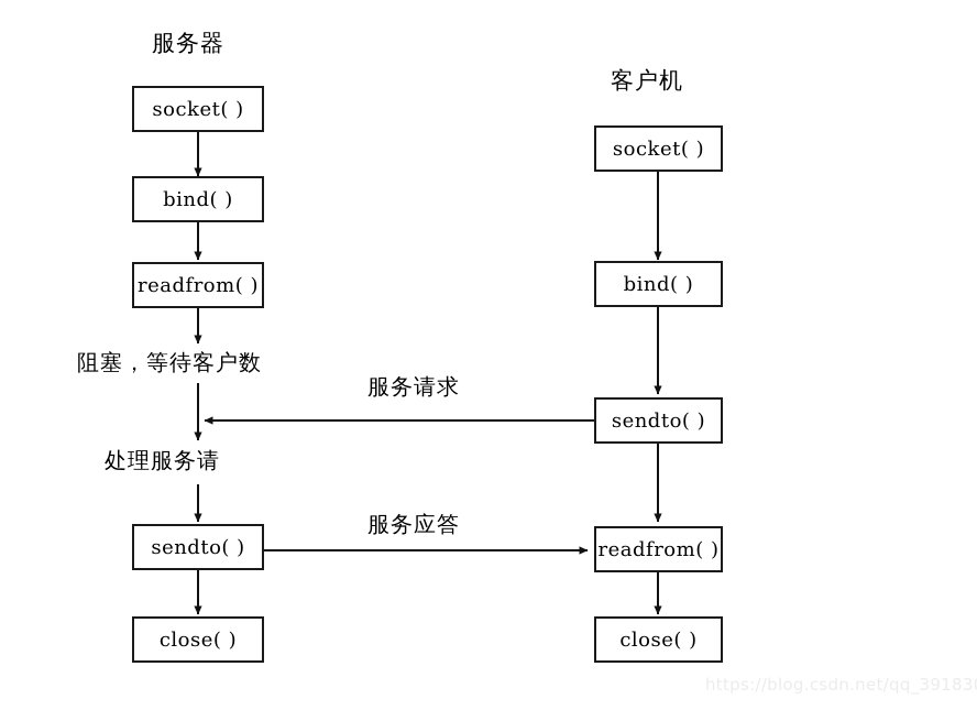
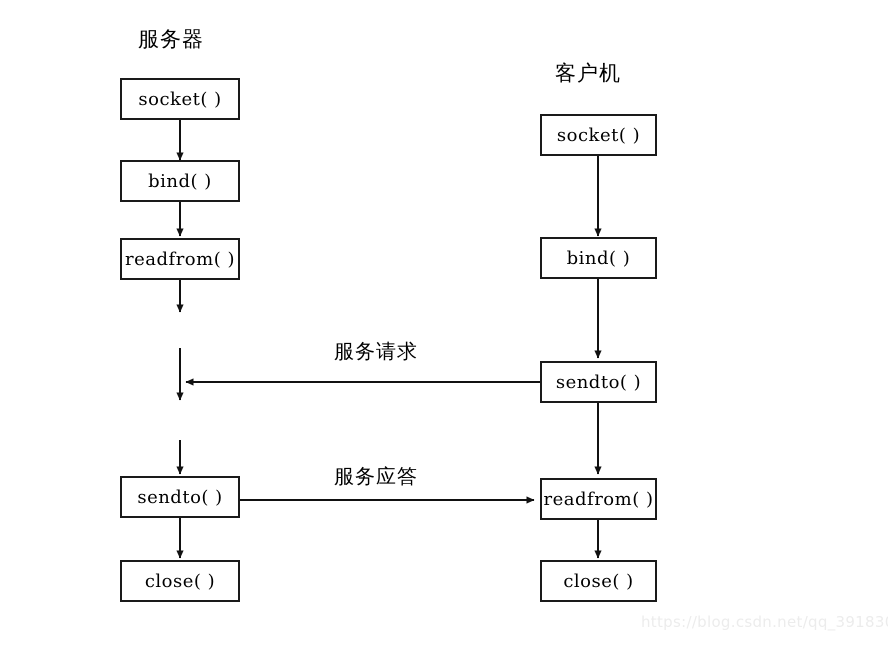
  服务器
  客户机
  socket( )
  bind( )
  readfrom( )
  sendto( )
  close( )
- 阻塞，等待客户数
- 处理服务请
  socket( )
  bind( )
  sendto( )
  readfrom( )
  close( )
  服务请求
  服务应答
